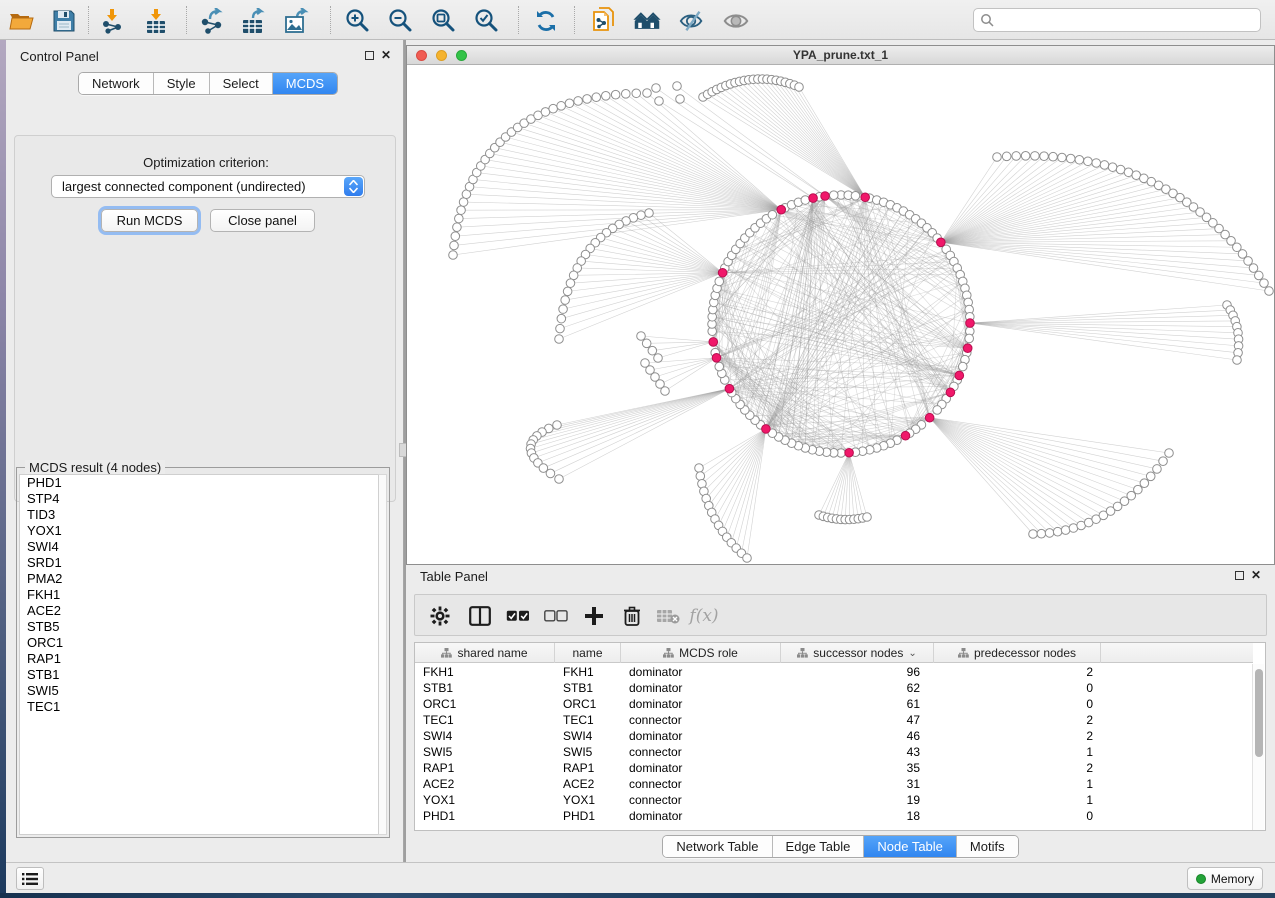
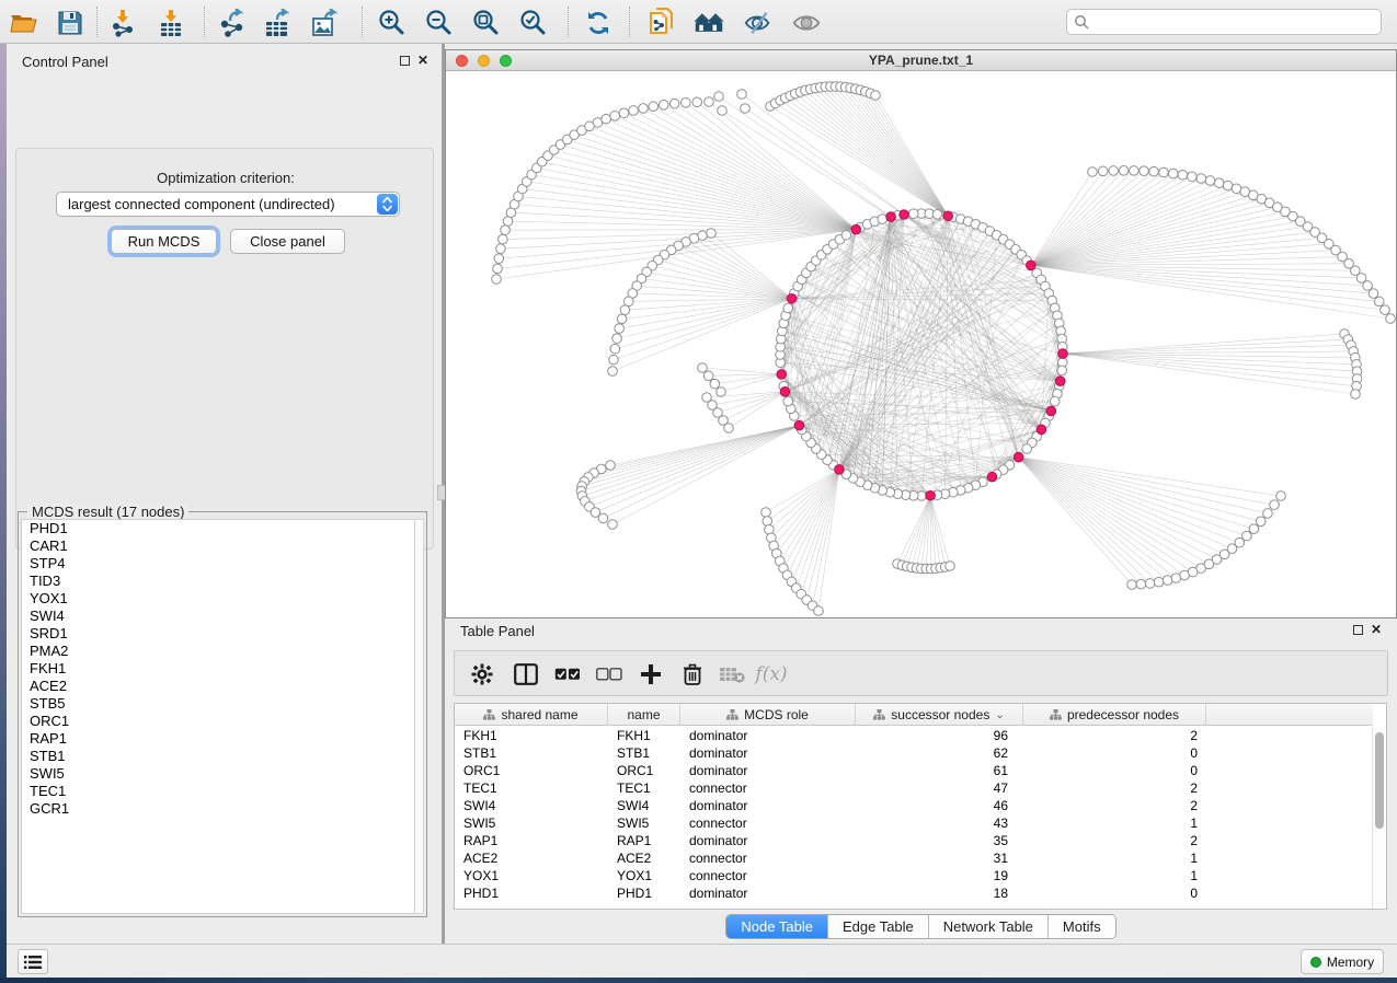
  Control Panel
  ✕
- Network
- Style
- Select
- MCDS
  Optimization criterion:
  largest connected component (undirected)
  Run MCDS
  Close panel
- MCDS result (4 nodes)
+ MCDS result (17 nodes)
  PHD1
+ CAR1
  STP4
  TID3
  YOX1
  SWI4
  SRD1
  PMA2
  FKH1
  ACE2
  STB5
  ORC1
  RAP1
  STB1
  SWI5
  TEC1
+ GCR1
  YPA_prune.txt_1
  Table Panel
  ✕
  f(x)
  shared name
  name
  MCDS role
  successor nodes
  ⌄
  predecessor nodes
  FKH1
  FKH1
  dominator
  96
  2
  STB1
  STB1
  dominator
  62
  0
  ORC1
  ORC1
  dominator
  61
  0
  TEC1
  TEC1
  connector
  47
  2
  SWI4
  SWI4
  dominator
  46
  2
  SWI5
  SWI5
  connector
  43
  1
  RAP1
  RAP1
  dominator
  35
  2
  ACE2
  ACE2
  connector
  31
  1
  YOX1
  YOX1
  connector
  19
  1
  PHD1
  PHD1
  dominator
  18
  0
- Network Table
+ Node Table
  Edge Table
- Node Table
+ Network Table
  Motifs
  Memory
